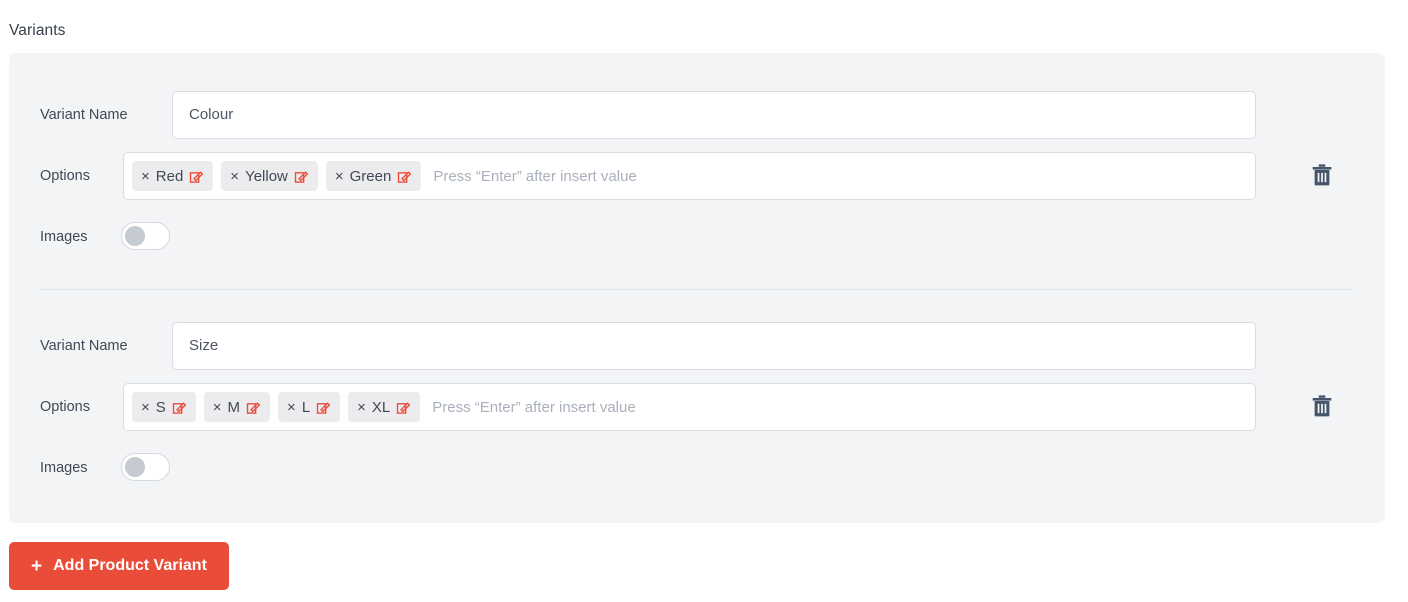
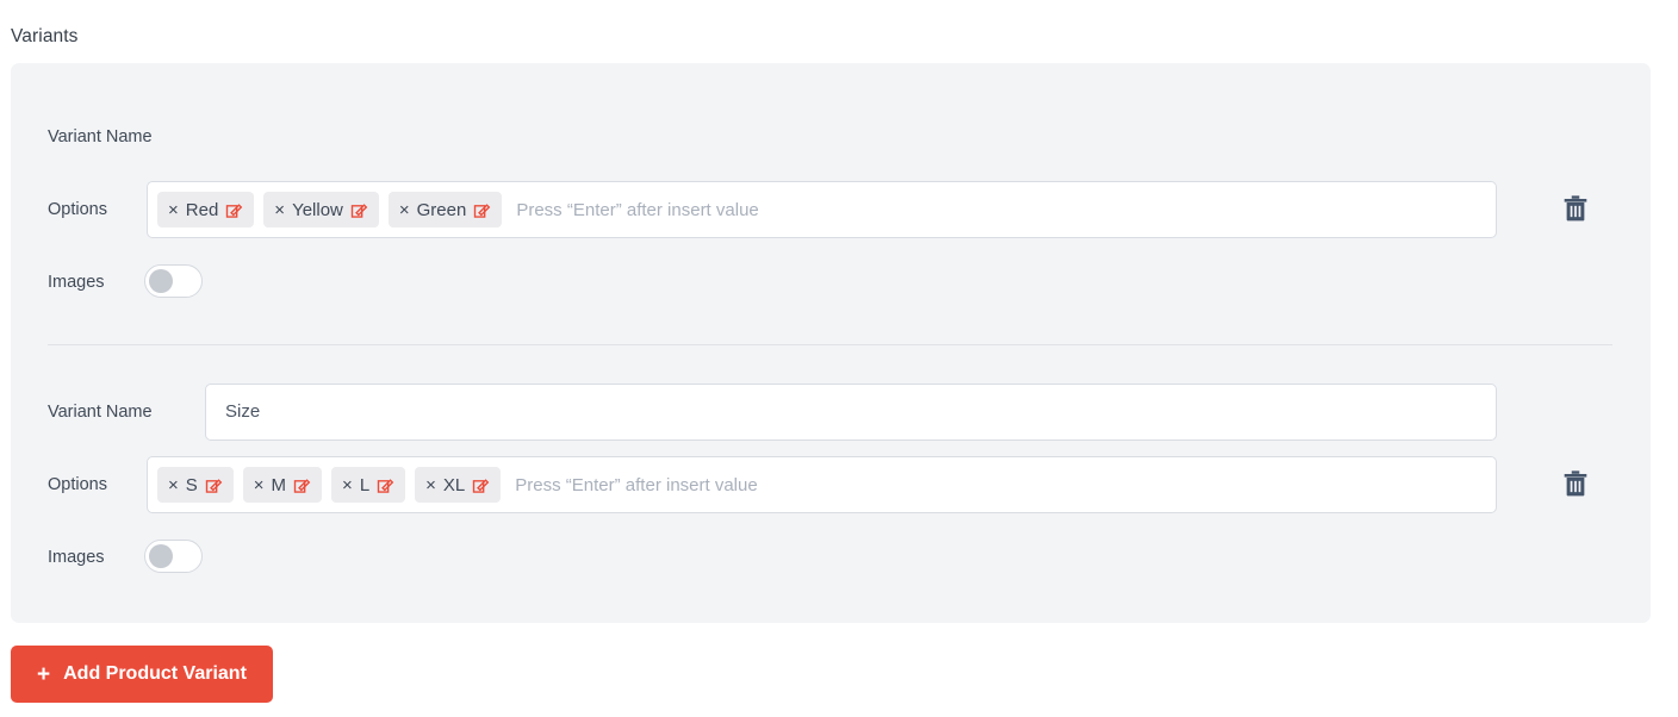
  Variants
  Variant Name
- Colour
  Options
  ×
  Red
  ×
  Yellow
  ×
  Green
  Press “Enter” after insert value
  Images
  Variant Name
  Size
  Options
  ×
  S
  ×
  M
  ×
  L
  ×
  XL
  Press “Enter” after insert value
  Images
  +
  Add Product Variant
